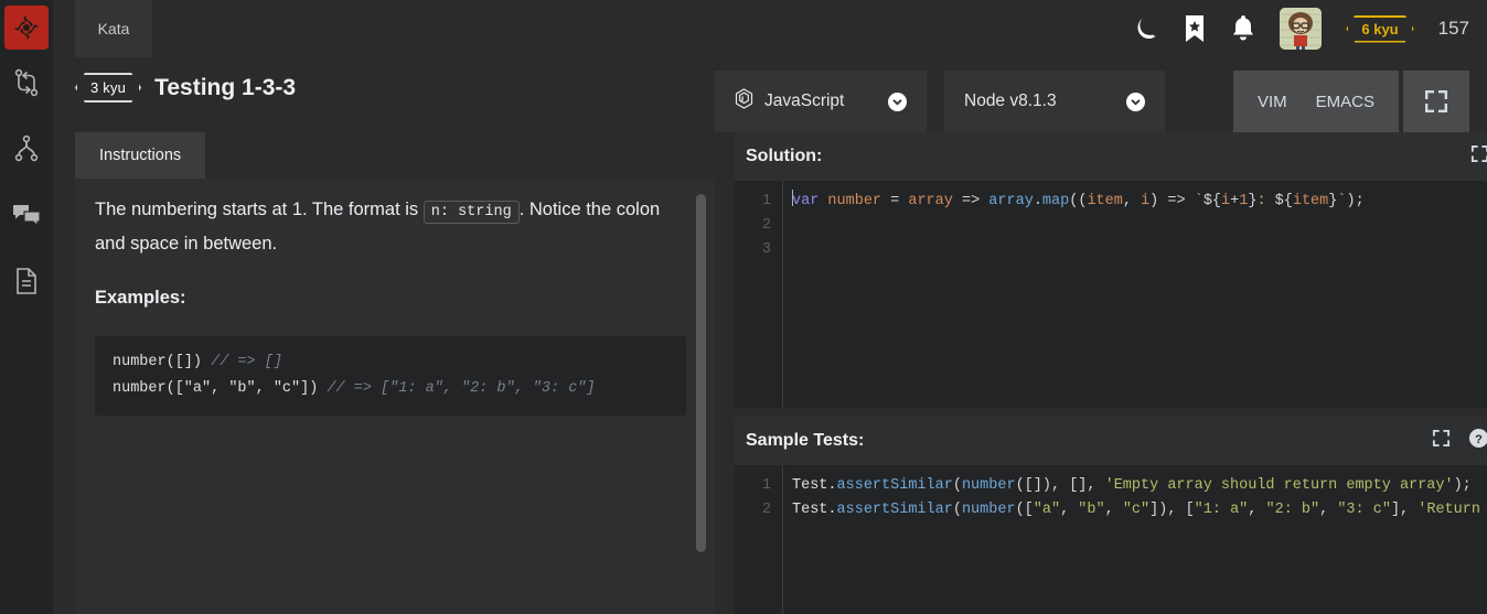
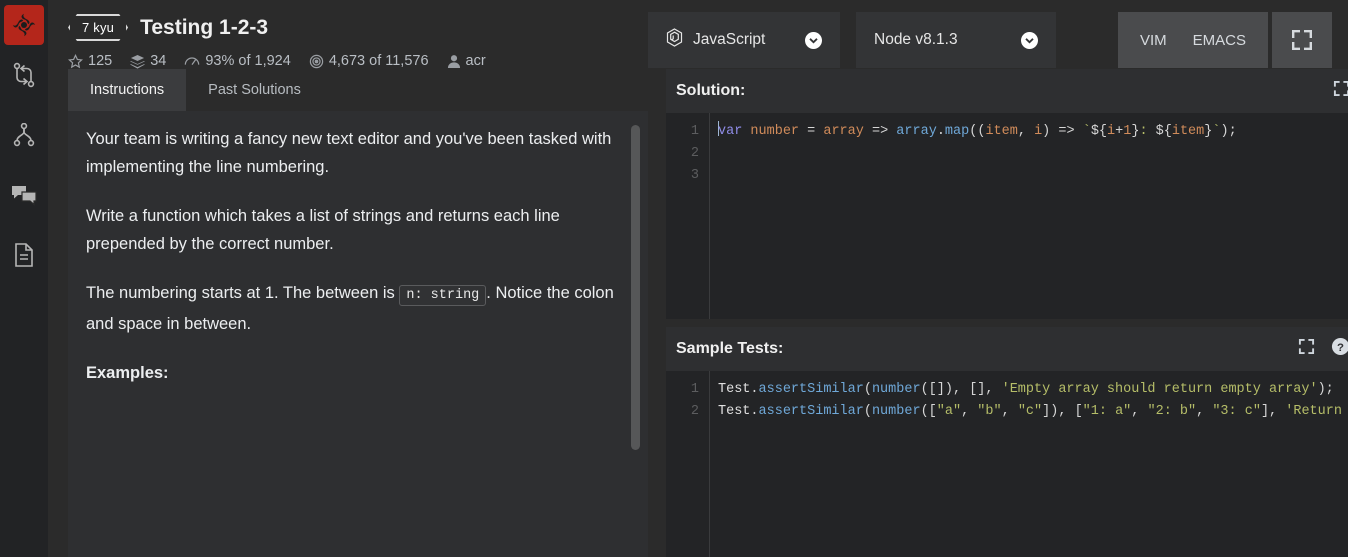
- Kata
- 6 kyu
- 157
- 3 kyu
+ 7 kyu
- Testing 1-3-3
+ Testing 1-2-3
+ 125
+ 34
+ 93% of 1,924
+ 4,673 of 11,576
+ acr
  JavaScript
  Node v8.1.3
  VIM
  EMACS
  Instructions
+ Past Solutions
+ Your team is writing a fancy new text editor and you've been tasked with implementing the line numbering.
+ Write a function which takes a list of strings and returns each line prepended by the correct number.
- The numbering starts at 1. The format is n: string . Notice the colon and space in between.
+ The numbering starts at 1. The between is n: string . Notice the colon and space in between.
  Examples:
- number([]) // => [] number(["a", "b", "c"]) // => ["1: a", "2: b", "3: c"]
  Solution:
  1
  2
  3
  var number = array => array.map((item, i) => `${i+1}: ${item}`);
  Sample Tests:
  ?
  1
  2
  Test.assertSimilar(number([]), [], 'Empty array should return empty array');
  Test.assertSimilar(number(["a", "b", "c"]), ["1: a", "2: b", "3: c"], 'Return
